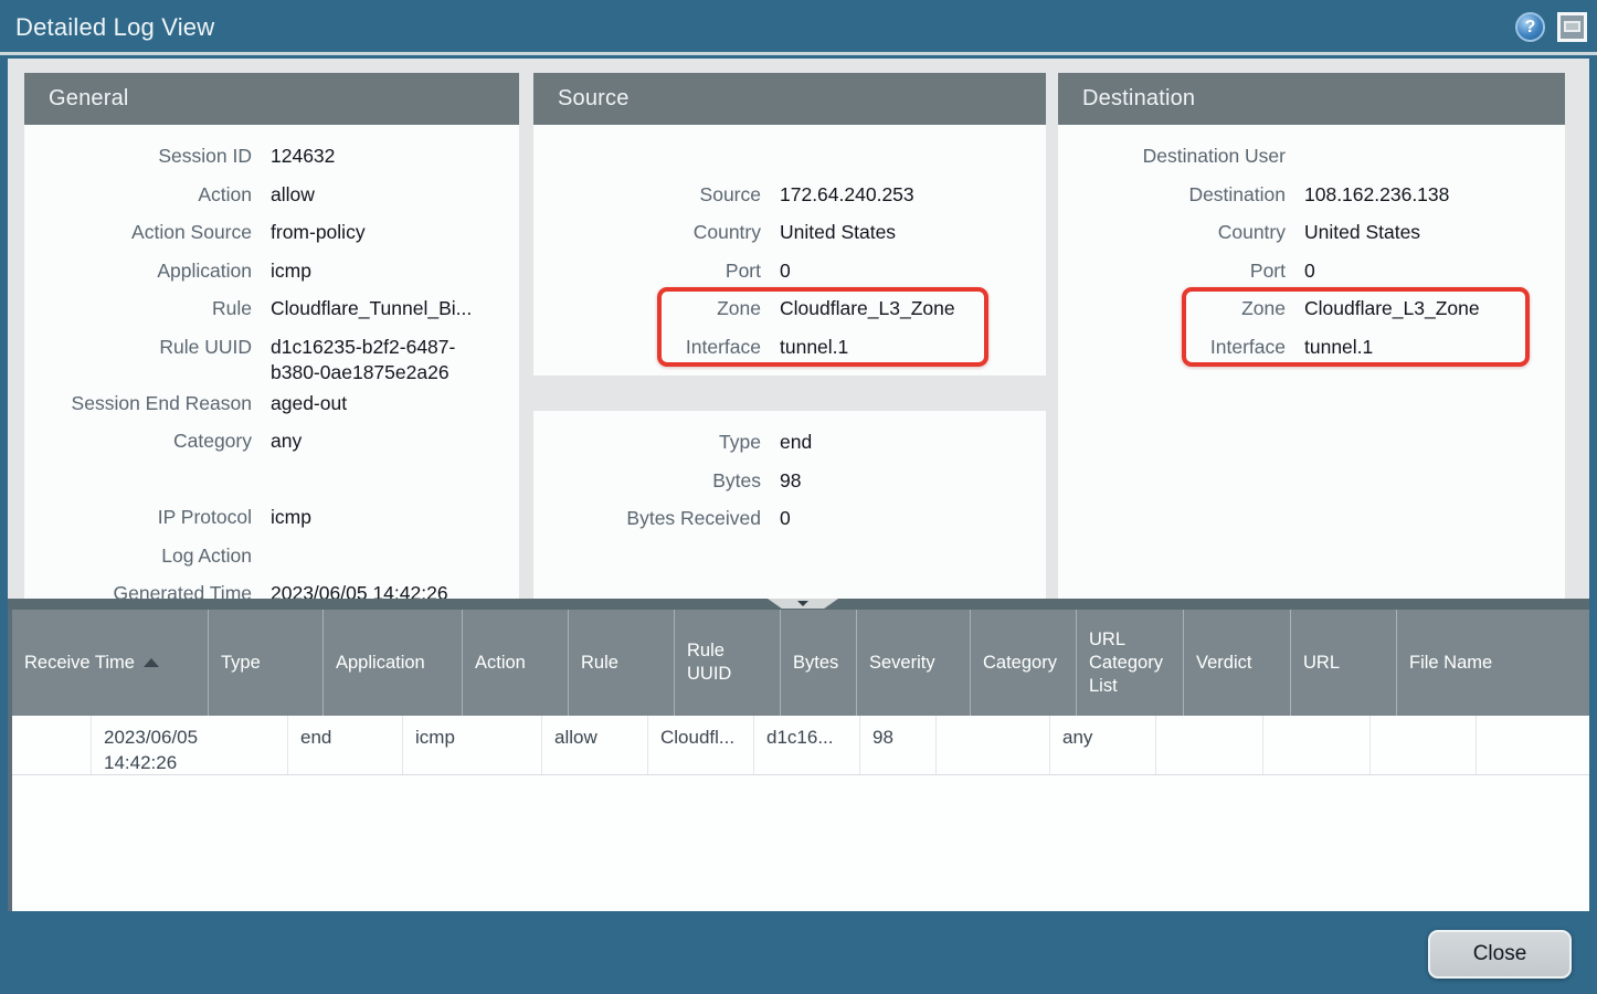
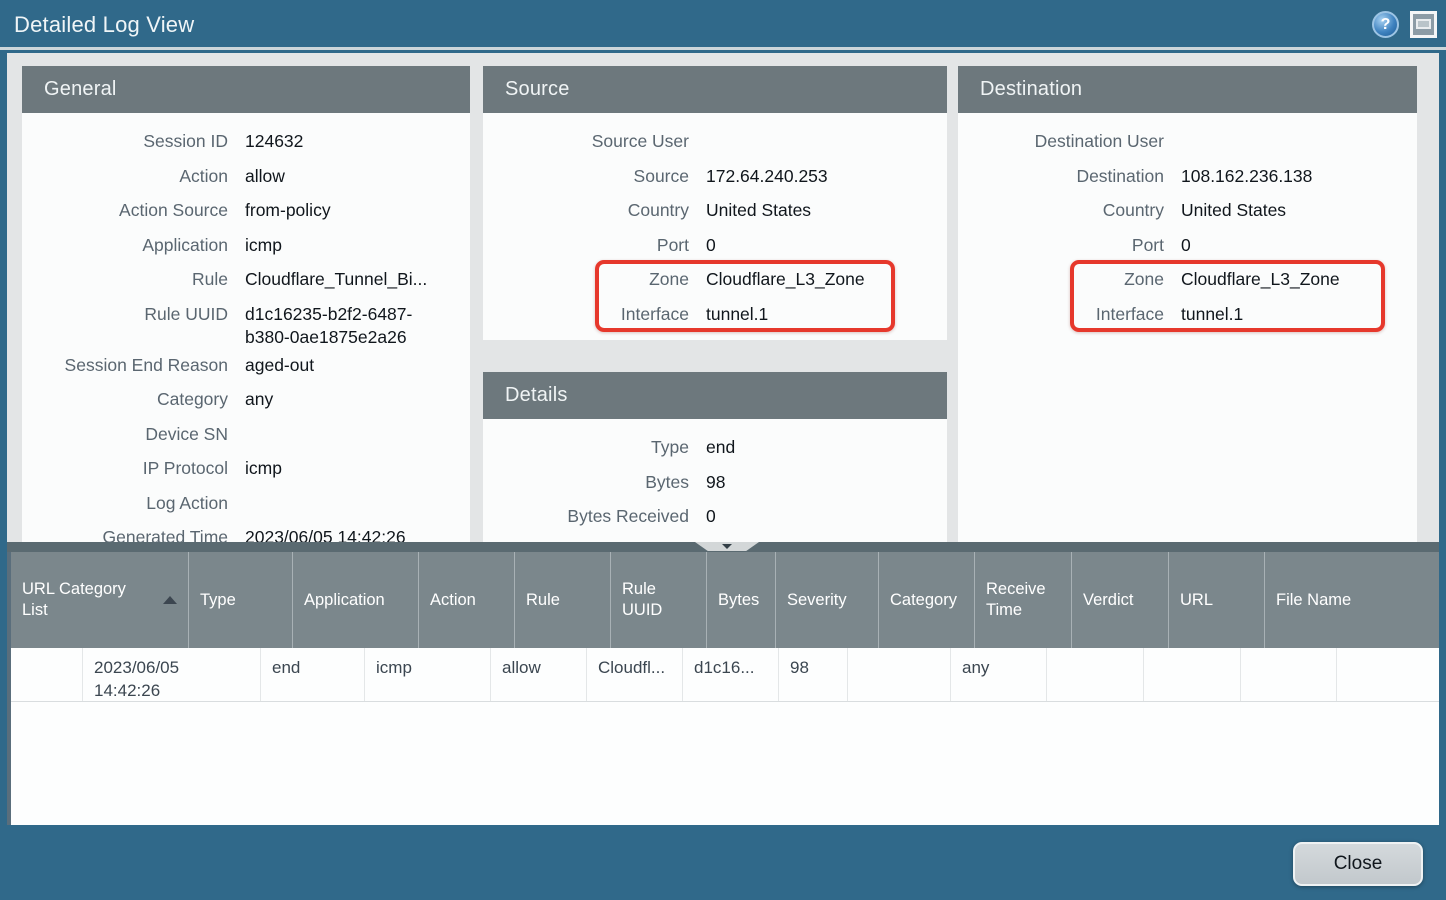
  Detailed Log View
  ?
  General
  Session ID
  124632
  Action
  allow
  Action Source
  from-policy
  Application
  icmp
  Rule
  Cloudflare_Tunnel_Bi...
  Rule UUID
  d1c16235-b2f2-6487-b380-0ae1875e2a26
  Session End Reason
  aged-out
  Category
  any
+ Device SN
  IP Protocol
  icmp
  Log Action
  Generated Time
  2023/06/05 14:42:26
  Source
+ Source User
  Source
  172.64.240.253
  Country
  United States
  Port
  0
  Zone
  Cloudflare_L3_Zone
  Interface
  tunnel.1
+ Details
  Type
  end
  Bytes
  98
  Bytes Received
  0
  Destination
  Destination User
  Destination
  108.162.236.138
  Country
  United States
  Port
  0
  Zone
  Cloudflare_L3_Zone
  Interface
  tunnel.1
- Receive Time
+ URL Category List
  Type
  Application
  Action
  Rule
  Rule UUID
  Bytes
  Severity
  Category
- URL Category List
+ Receive Time
  Verdict
  URL
  File Name
  2023/06/05 14:42:26
  end
  icmp
  allow
  Cloudfl...
  d1c16...
  98
  any
  Close
